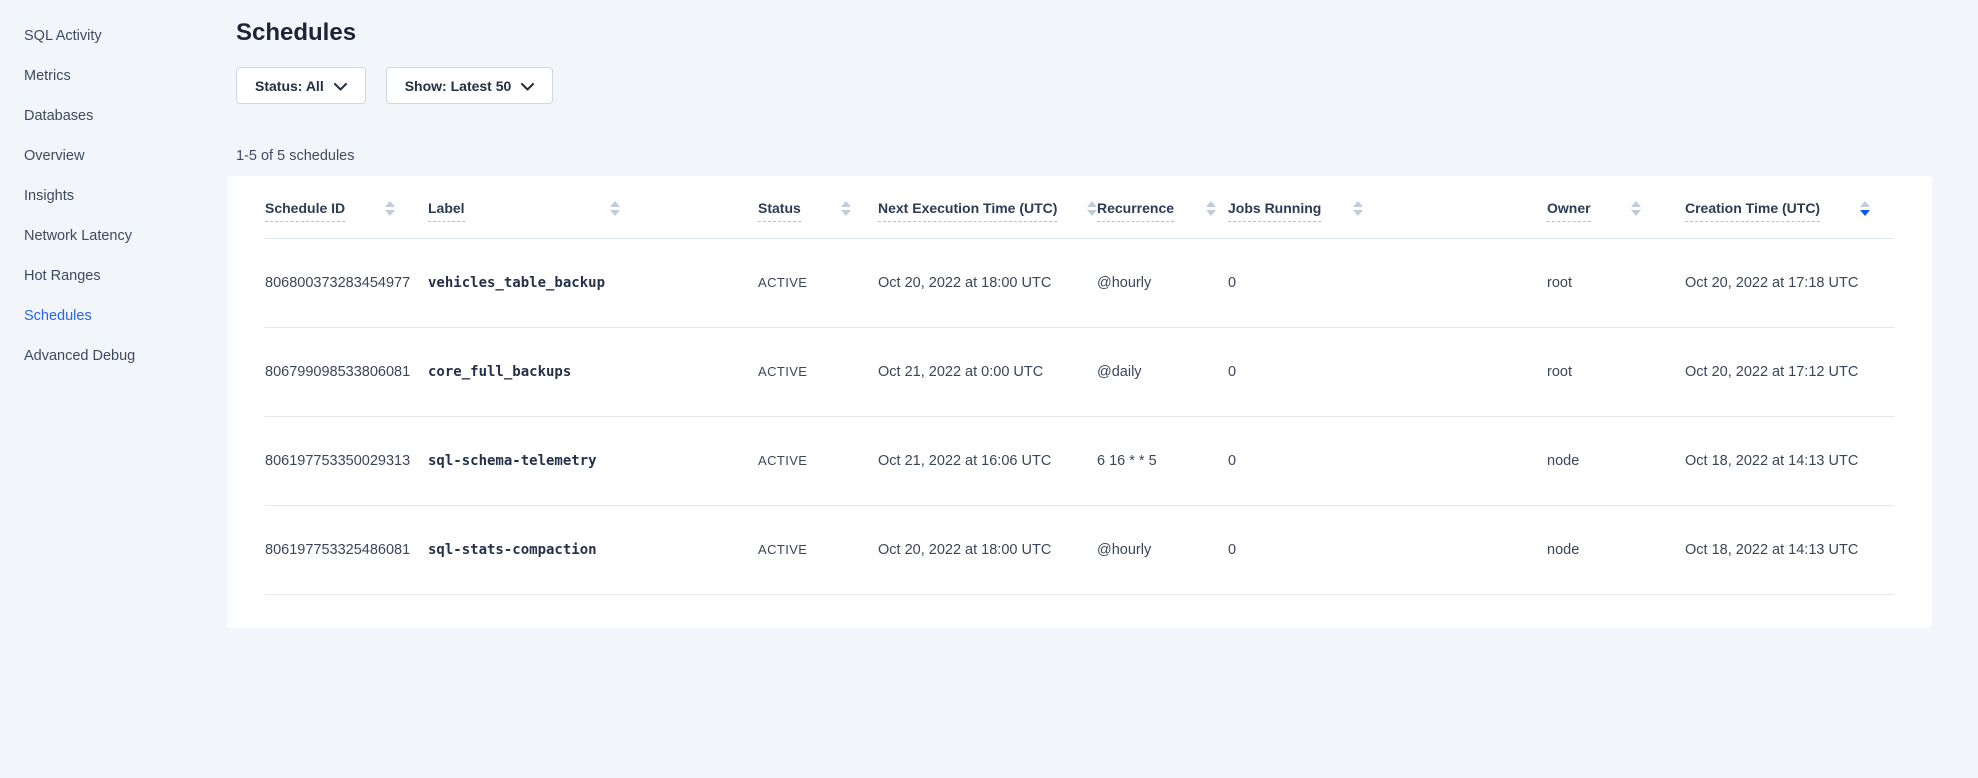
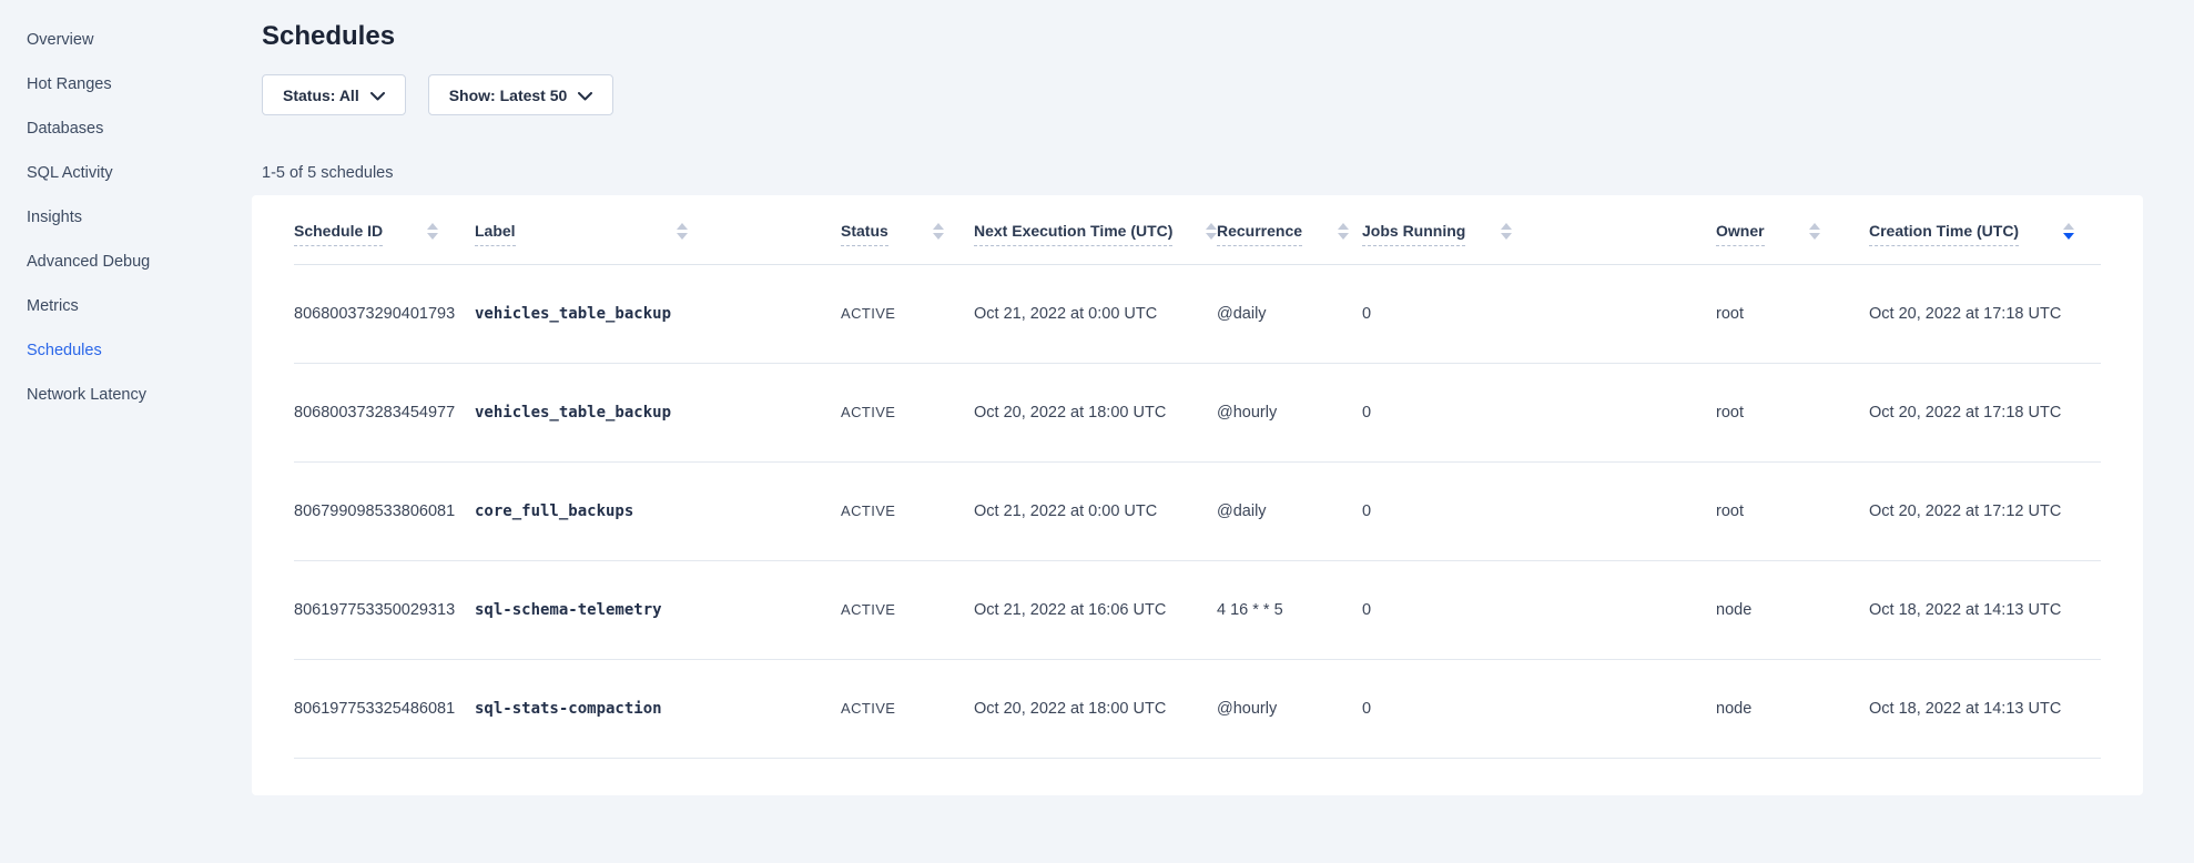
- SQL Activity
+ Overview
- Metrics
+ Hot Ranges
  Databases
- Overview
+ SQL Activity
  Insights
- Network Latency
+ Advanced Debug
- Hot Ranges
+ Metrics
  Schedules
- Advanced Debug
+ Network Latency
  Schedules
  Status: All
  Show: Latest 50
  1-5 of 5 schedules
  Schedule ID	Label	Status	Next Execution Time (UTC)	Recurrence	Jobs Running	Owner	Creation Time (UTC)
+ 806800373290401793	vehicles_table_backup	ACTIVE	Oct 21, 2022 at 0:00 UTC	@daily	0	root	Oct 20, 2022 at 17:18 UTC
  806800373283454977	vehicles_table_backup	ACTIVE	Oct 20, 2022 at 18:00 UTC	@hourly	0	root	Oct 20, 2022 at 17:18 UTC
  806799098533806081	core_full_backups	ACTIVE	Oct 21, 2022 at 0:00 UTC	@daily	0	root	Oct 20, 2022 at 17:12 UTC
- 806197753350029313	sql-schema-telemetry	ACTIVE	Oct 21, 2022 at 16:06 UTC	6 16 * * 5	0	node	Oct 18, 2022 at 14:13 UTC
+ 806197753350029313	sql-schema-telemetry	ACTIVE	Oct 21, 2022 at 16:06 UTC	4 16 * * 5	0	node	Oct 18, 2022 at 14:13 UTC
  806197753325486081	sql-stats-compaction	ACTIVE	Oct 20, 2022 at 18:00 UTC	@hourly	0	node	Oct 18, 2022 at 14:13 UTC
